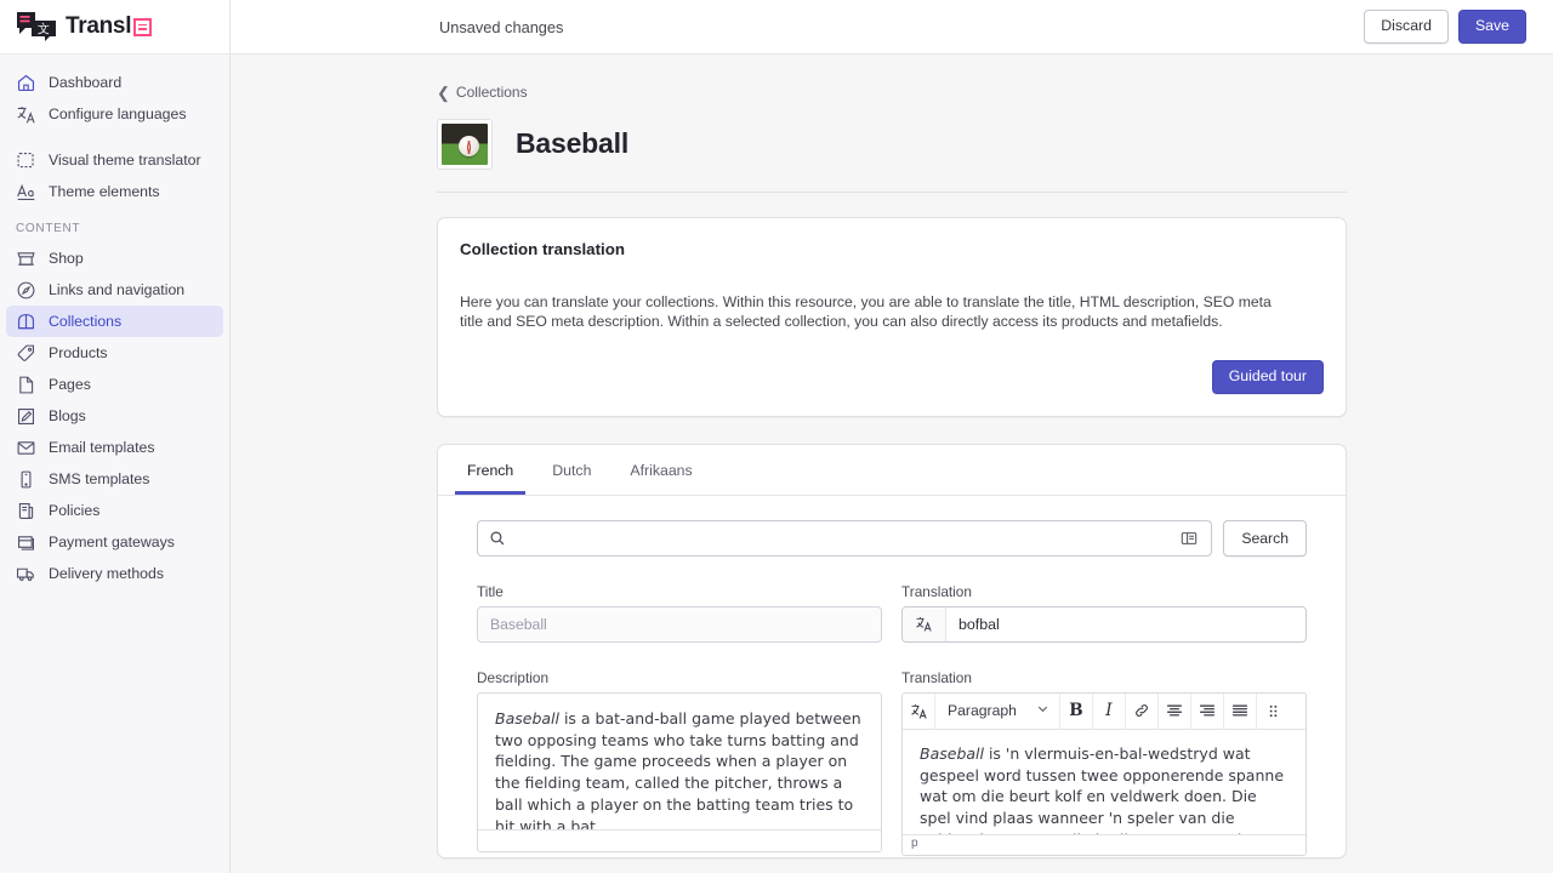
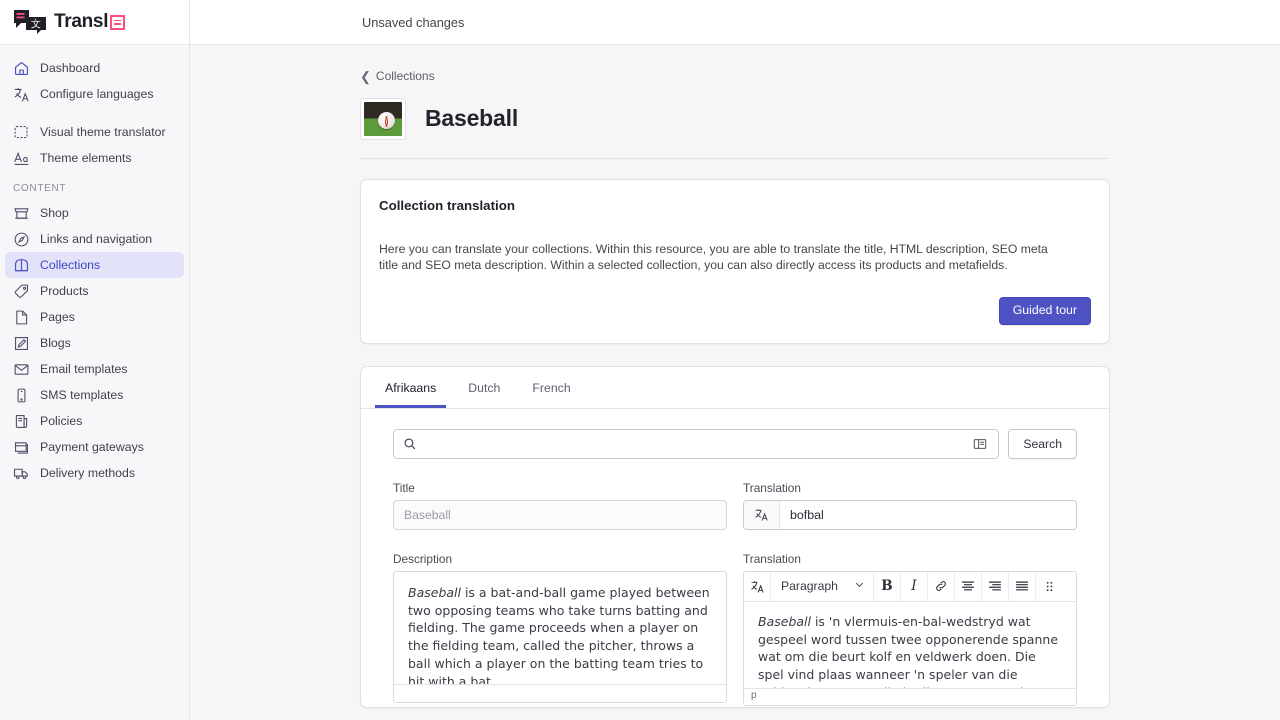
  文
  Transl
  Dashboard
  Configure languages
  Visual theme translator
  Theme elements
  CONTENT
  Shop
  Links and navigation
  Collections
  Products
  Pages
  Blogs
  Email templates
  SMS templates
  Policies
  Payment gateways
  Delivery methods
  Unsaved changes
- Discard
- Save
  ❮
  Collections
  Baseball
  Collection translation
  Here you can translate your collections. Within this resource, you are able to translate the title, HTML description, SEO meta title and SEO meta description. Within a selected collection, you can also directly access its products and metafields.
  Guided tour
- French
+ Afrikaans
  Dutch
- Afrikaans
+ French
  Search
  Title
  Baseball
  Translation
  bofbal
  Description
  Baseball is a bat-and-ball game played between two opposing teams who take turns batting and fielding. The game proceeds when a player on the fielding team, called the pitcher, throws a ball which a player on the batting team tries to hit with a bat.
  Translation
  Paragraph
  B
  I
  p
